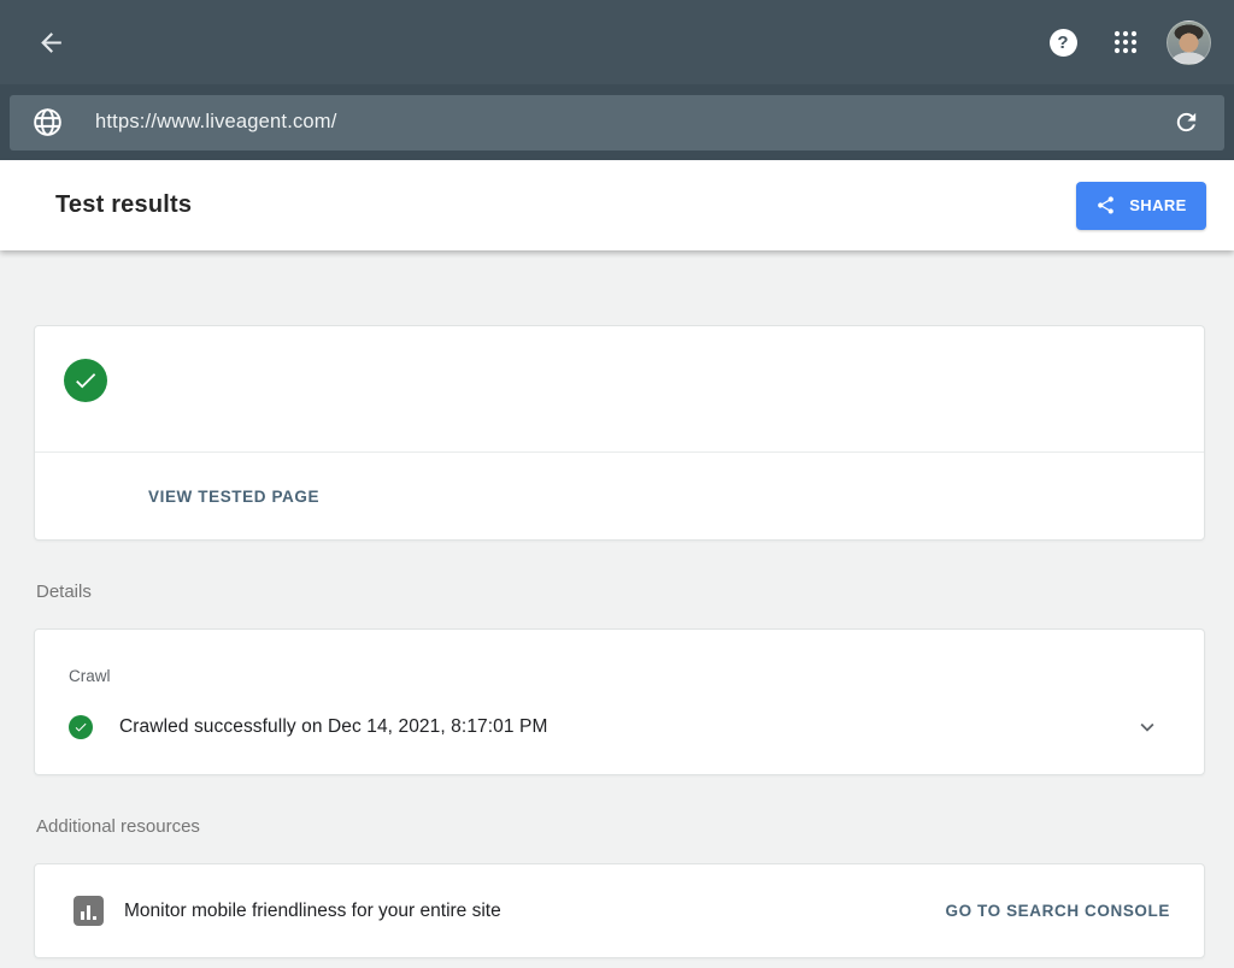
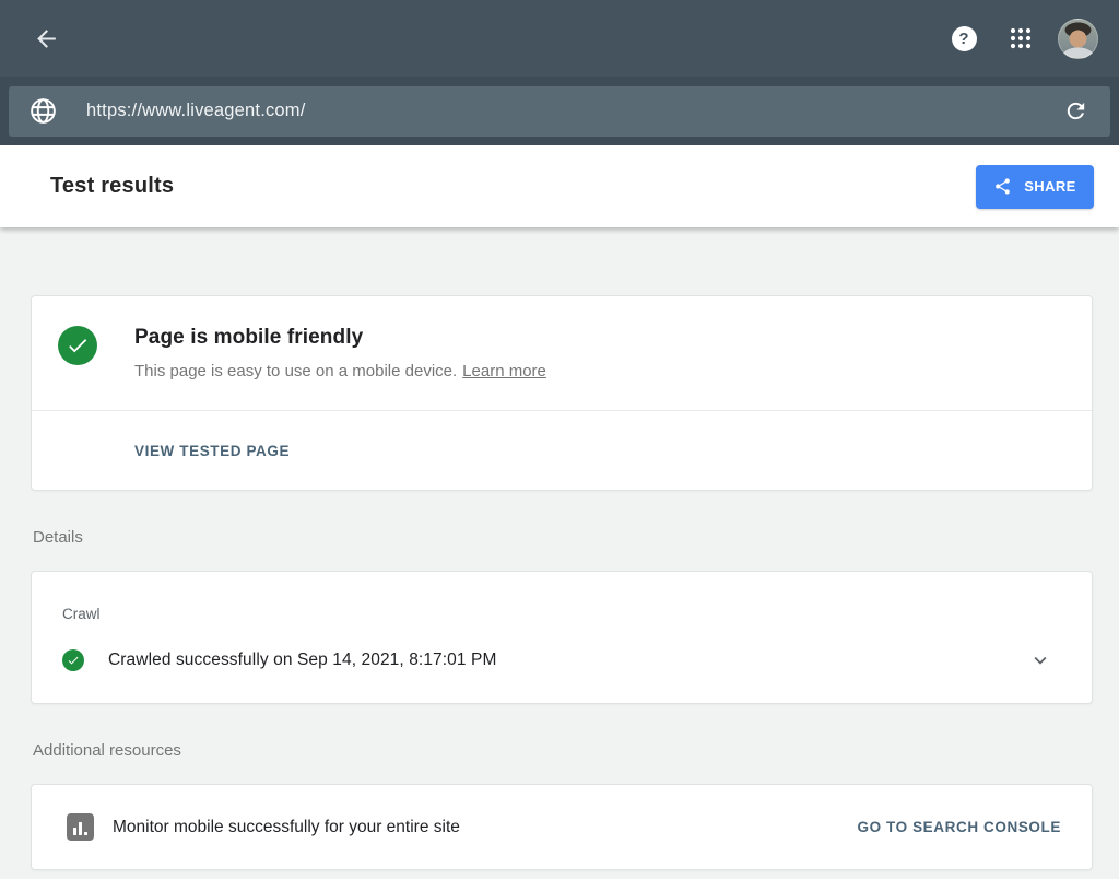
  ?
  https://www.liveagent.com/
  Test results
  SHARE
+ Page is mobile friendly
+ This page is easy to use on a mobile device. Learn more
  VIEW TESTED PAGE
  Details
  Crawl
- Crawled successfully on Dec 14, 2021, 8:17:01 PM
+ Crawled successfully on Sep 14, 2021, 8:17:01 PM
  Additional resources
- Monitor mobile friendliness for your entire site
+ Monitor mobile successfully for your entire site
  GO TO SEARCH CONSOLE
